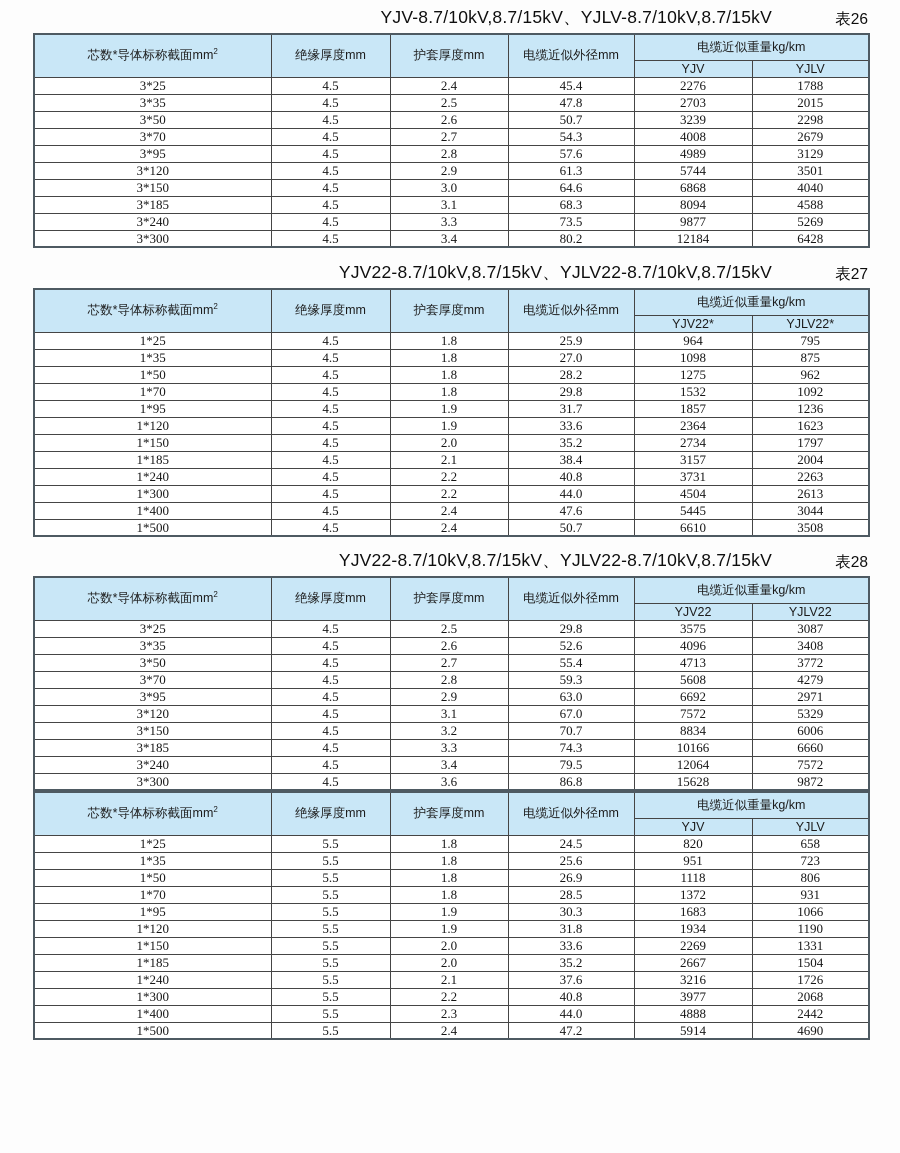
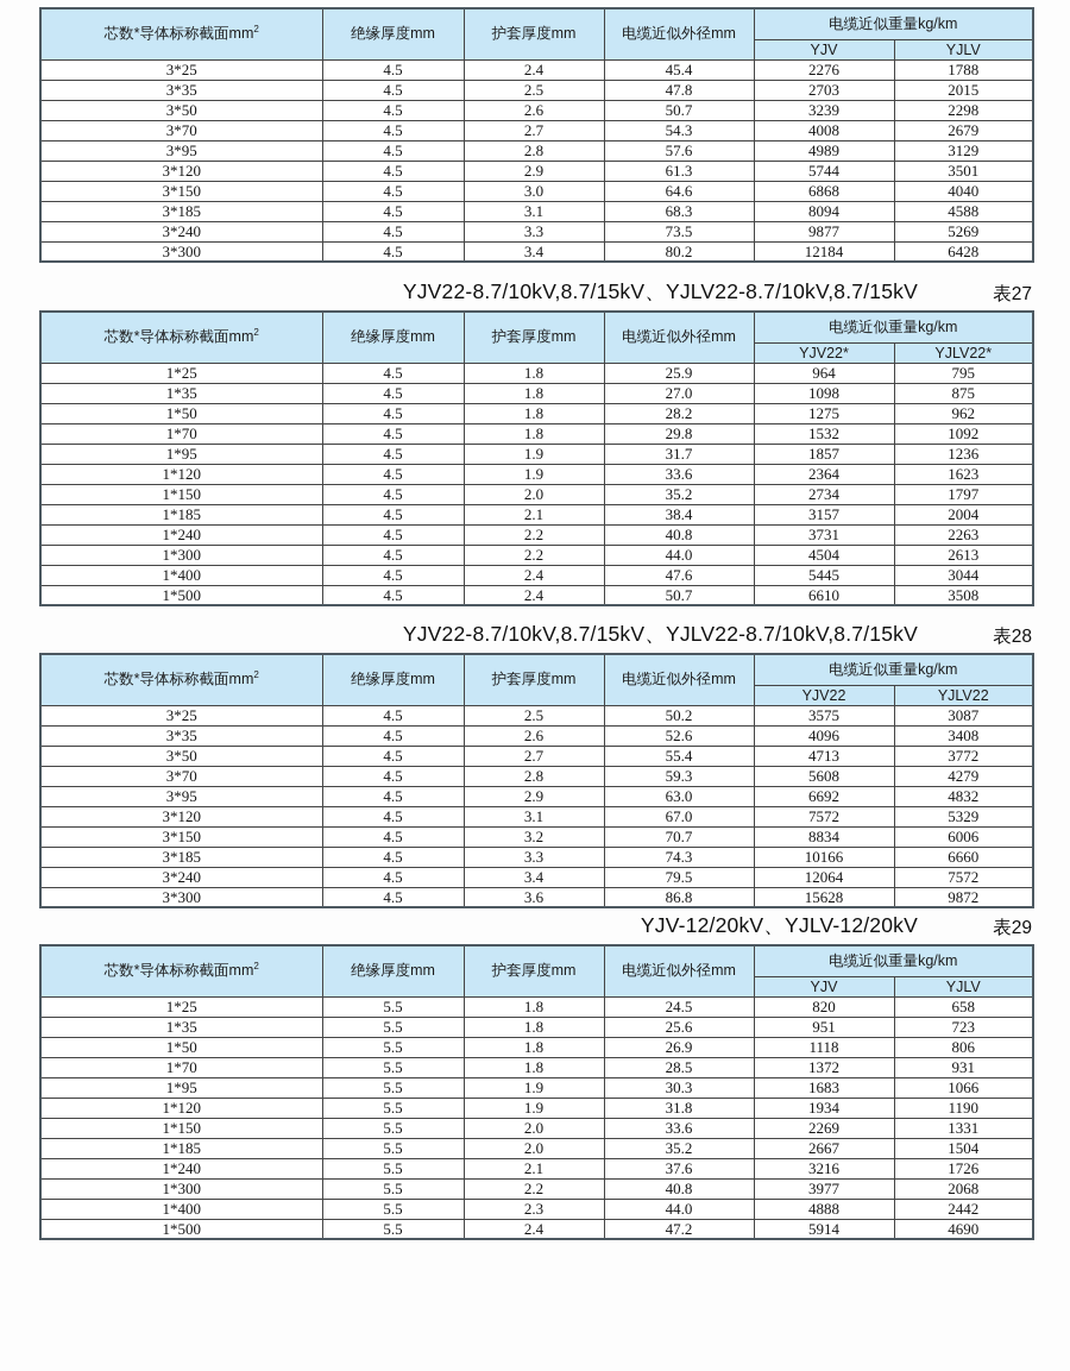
- YJV-8.7/10kV,8.7/15kV、YJLV-8.7/10kV,8.7/15kV
- 表26
  芯数*导体标称截面mm2	绝缘厚度mm	护套厚度mm	电缆近似外径mm	电缆近似重量kg/km
  YJV	YJLV
  3*25	4.5	2.4	45.4	2276	1788
  3*35	4.5	2.5	47.8	2703	2015
  3*50	4.5	2.6	50.7	3239	2298
  3*70	4.5	2.7	54.3	4008	2679
  3*95	4.5	2.8	57.6	4989	3129
  3*120	4.5	2.9	61.3	5744	3501
  3*150	4.5	3.0	64.6	6868	4040
  3*185	4.5	3.1	68.3	8094	4588
  3*240	4.5	3.3	73.5	9877	5269
  3*300	4.5	3.4	80.2	12184	6428
  YJV22-8.7/10kV,8.7/15kV、YJLV22-8.7/10kV,8.7/15kV
  表27
  芯数*导体标称截面mm2	绝缘厚度mm	护套厚度mm	电缆近似外径mm	电缆近似重量kg/km
  YJV22*	YJLV22*
  1*25	4.5	1.8	25.9	964	795
  1*35	4.5	1.8	27.0	1098	875
  1*50	4.5	1.8	28.2	1275	962
  1*70	4.5	1.8	29.8	1532	1092
  1*95	4.5	1.9	31.7	1857	1236
  1*120	4.5	1.9	33.6	2364	1623
  1*150	4.5	2.0	35.2	2734	1797
  1*185	4.5	2.1	38.4	3157	2004
  1*240	4.5	2.2	40.8	3731	2263
  1*300	4.5	2.2	44.0	4504	2613
  1*400	4.5	2.4	47.6	5445	3044
  1*500	4.5	2.4	50.7	6610	3508
  YJV22-8.7/10kV,8.7/15kV、YJLV22-8.7/10kV,8.7/15kV
  表28
  芯数*导体标称截面mm2	绝缘厚度mm	护套厚度mm	电缆近似外径mm	电缆近似重量kg/km
  YJV22	YJLV22
- 3*25	4.5	2.5	29.8	3575	3087
+ 3*25	4.5	2.5	50.2	3575	3087
  3*35	4.5	2.6	52.6	4096	3408
  3*50	4.5	2.7	55.4	4713	3772
  3*70	4.5	2.8	59.3	5608	4279
- 3*95	4.5	2.9	63.0	6692	2971
+ 3*95	4.5	2.9	63.0	6692	4832
  3*120	4.5	3.1	67.0	7572	5329
  3*150	4.5	3.2	70.7	8834	6006
  3*185	4.5	3.3	74.3	10166	6660
  3*240	4.5	3.4	79.5	12064	7572
  3*300	4.5	3.6	86.8	15628	9872
+ YJV-12/20kV、YJLV-12/20kV
+ 表29
  芯数*导体标称截面mm2	绝缘厚度mm	护套厚度mm	电缆近似外径mm	电缆近似重量kg/km
  YJV	YJLV
  1*25	5.5	1.8	24.5	820	658
  1*35	5.5	1.8	25.6	951	723
  1*50	5.5	1.8	26.9	1118	806
  1*70	5.5	1.8	28.5	1372	931
  1*95	5.5	1.9	30.3	1683	1066
  1*120	5.5	1.9	31.8	1934	1190
  1*150	5.5	2.0	33.6	2269	1331
  1*185	5.5	2.0	35.2	2667	1504
  1*240	5.5	2.1	37.6	3216	1726
  1*300	5.5	2.2	40.8	3977	2068
  1*400	5.5	2.3	44.0	4888	2442
  1*500	5.5	2.4	47.2	5914	4690
